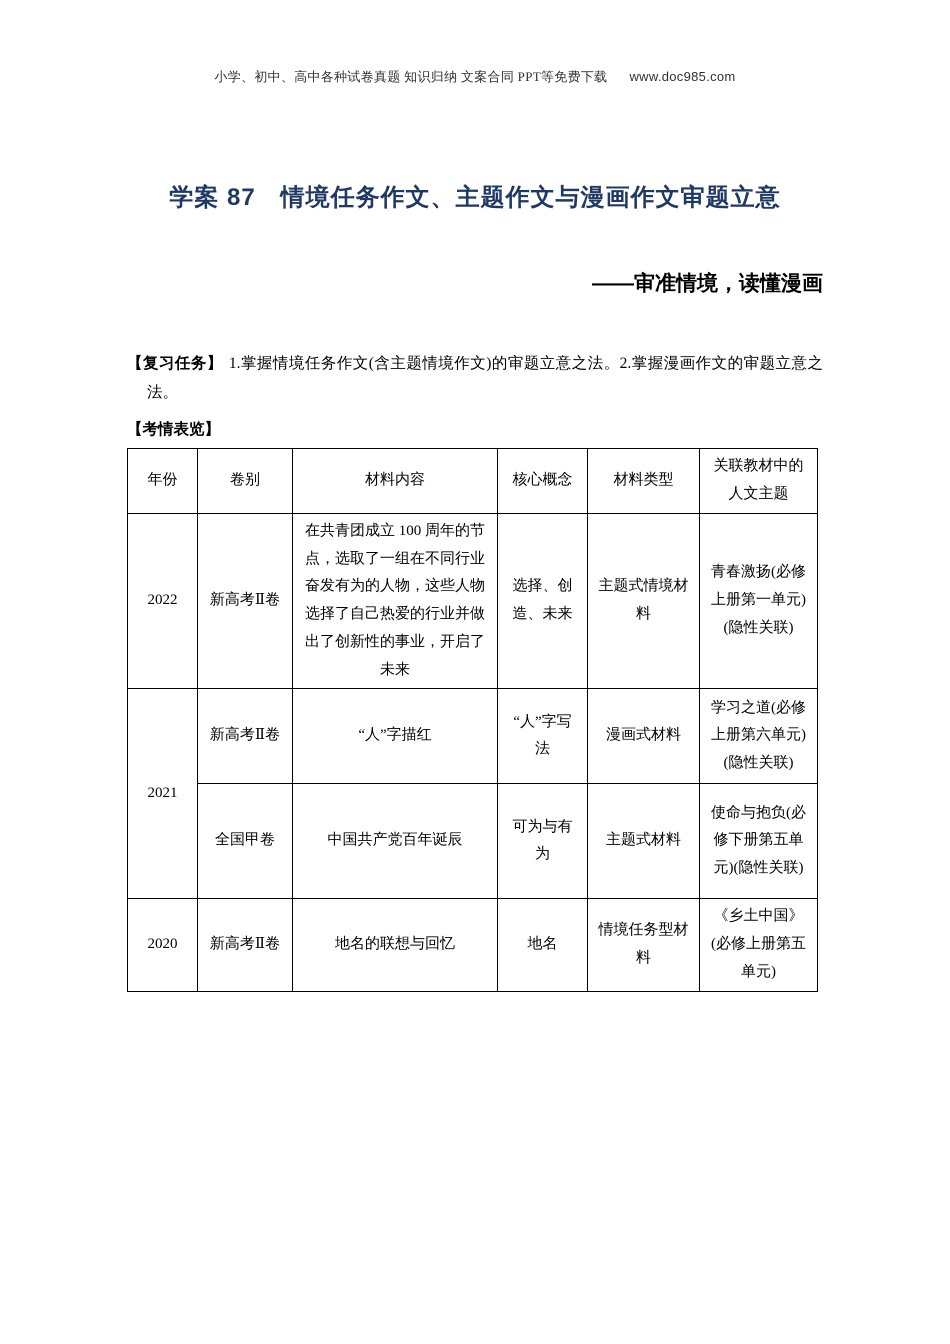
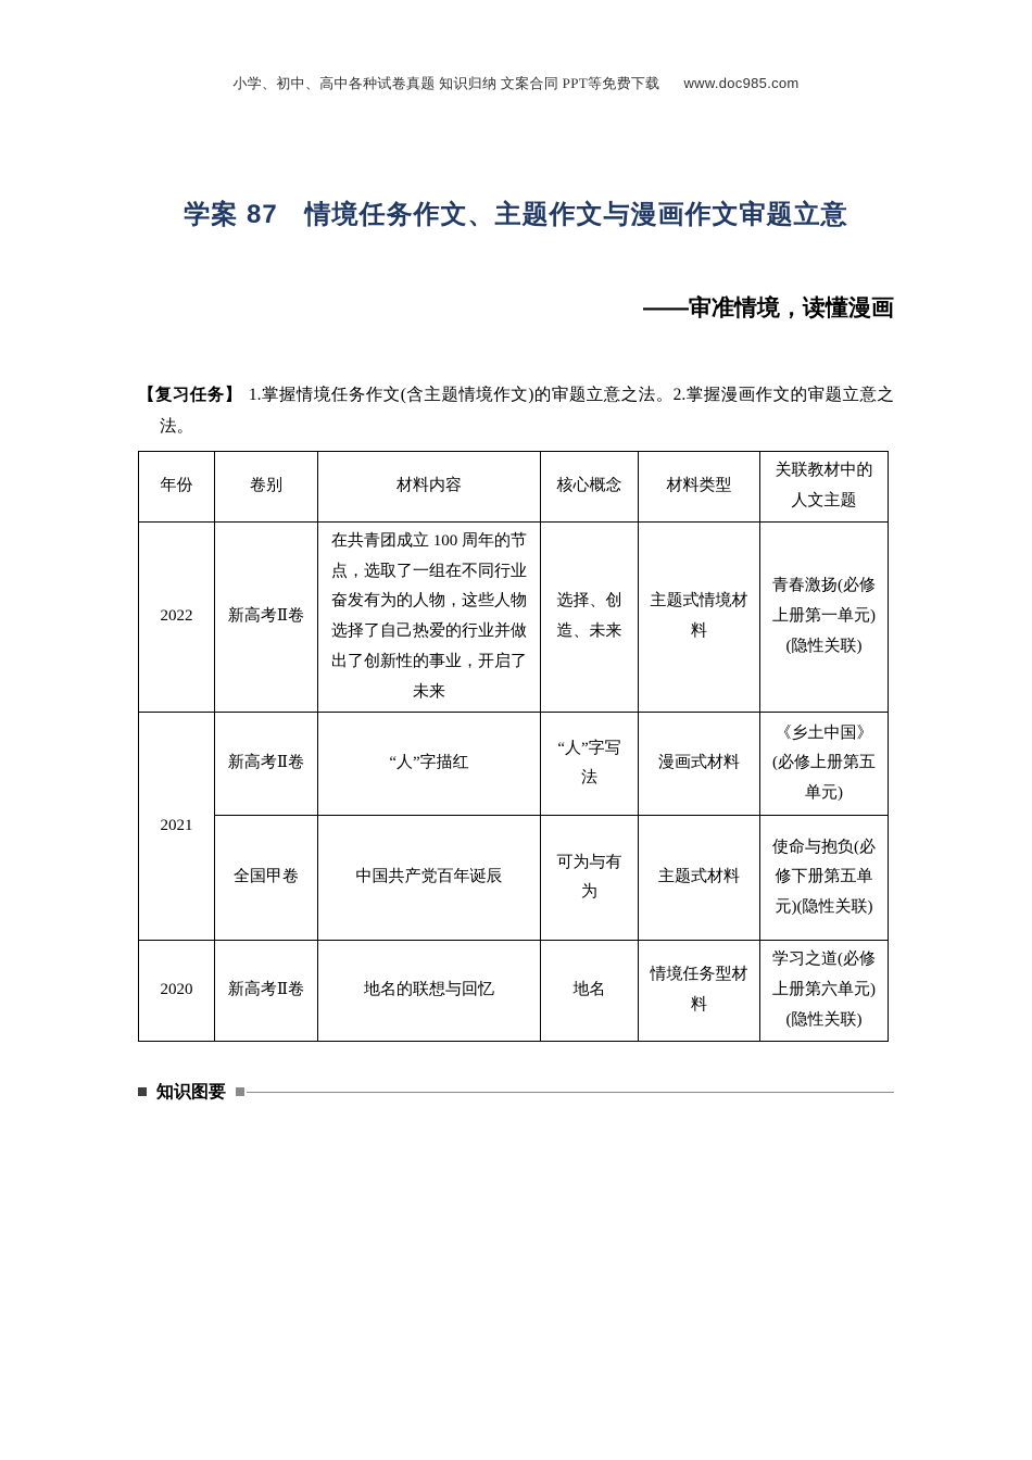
  小学、初中、高中各种试卷真题 知识归纳 文案合同 PPT等免费下载 www.doc985.com
  学案 87 情境任务作文、主题作文与漫画作文审题立意
  ——审准情境，读懂漫画
  【复习任务】 1.掌握情境任务作文(含主题情境作文)的审题立意之法。2.掌握漫画作文的审题立意之法。
- 【考情表览】
  年份	卷别	材料内容	核心概念	材料类型	关联教材中的人文主题
  2022	新高考Ⅱ卷	在共青团成立 100 周年的节点，选取了一组在不同行业奋发有为的人物，这些人物选择了自己热爱的行业并做出了创新性的事业，开启了未来	选择、创造、未来	主题式情境材料	青春激扬(必修上册第一单元)(隐性关联)
- 2021	新高考Ⅱ卷	“人”字描红	“人”字写法	漫画式材料	学习之道(必修上册第六单元)(隐性关联)
+ 2021	新高考Ⅱ卷	“人”字描红	“人”字写法	漫画式材料	《乡土中国》(必修上册第五单元)
  全国甲卷	中国共产党百年诞辰	可为与有为	主题式材料	使命与抱负(必修下册第五单元)(隐性关联)
- 2020	新高考Ⅱ卷	地名的联想与回忆	地名	情境任务型材料	《乡土中国》(必修上册第五单元)
+ 2020	新高考Ⅱ卷	地名的联想与回忆	地名	情境任务型材料	学习之道(必修上册第六单元)(隐性关联)
+ 知识图要
